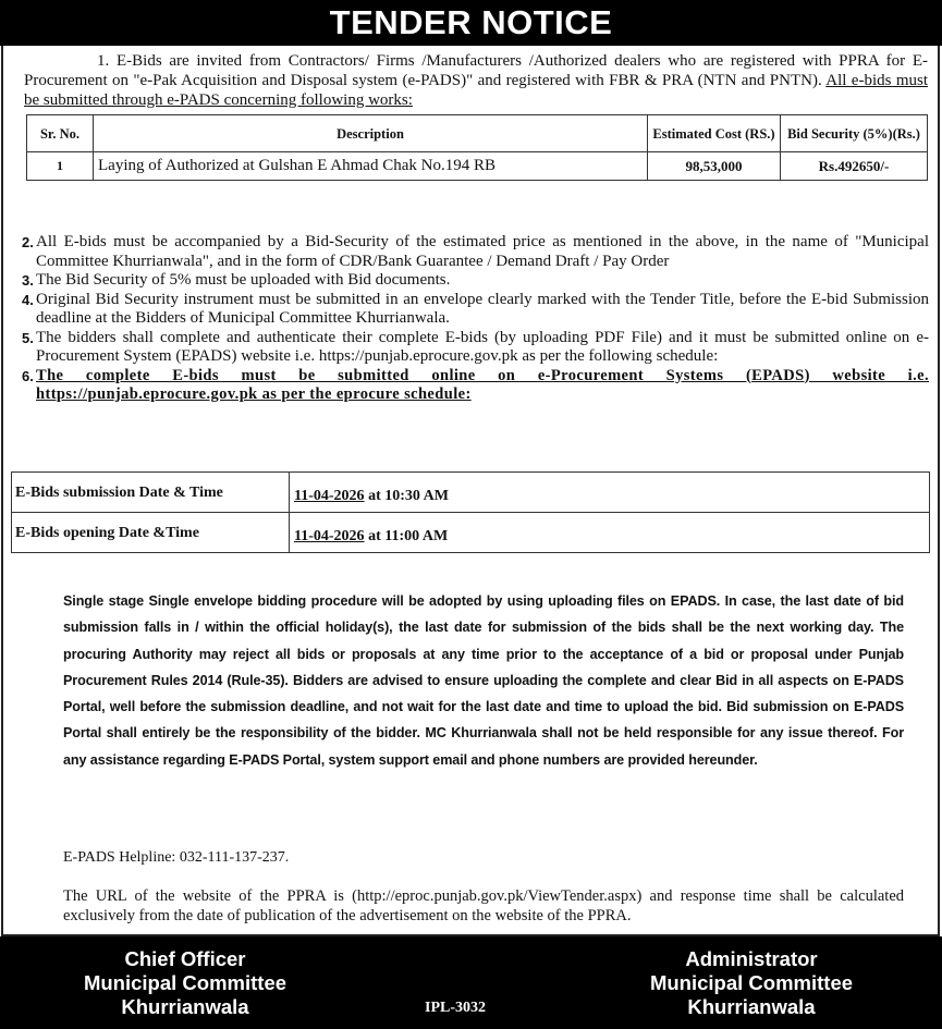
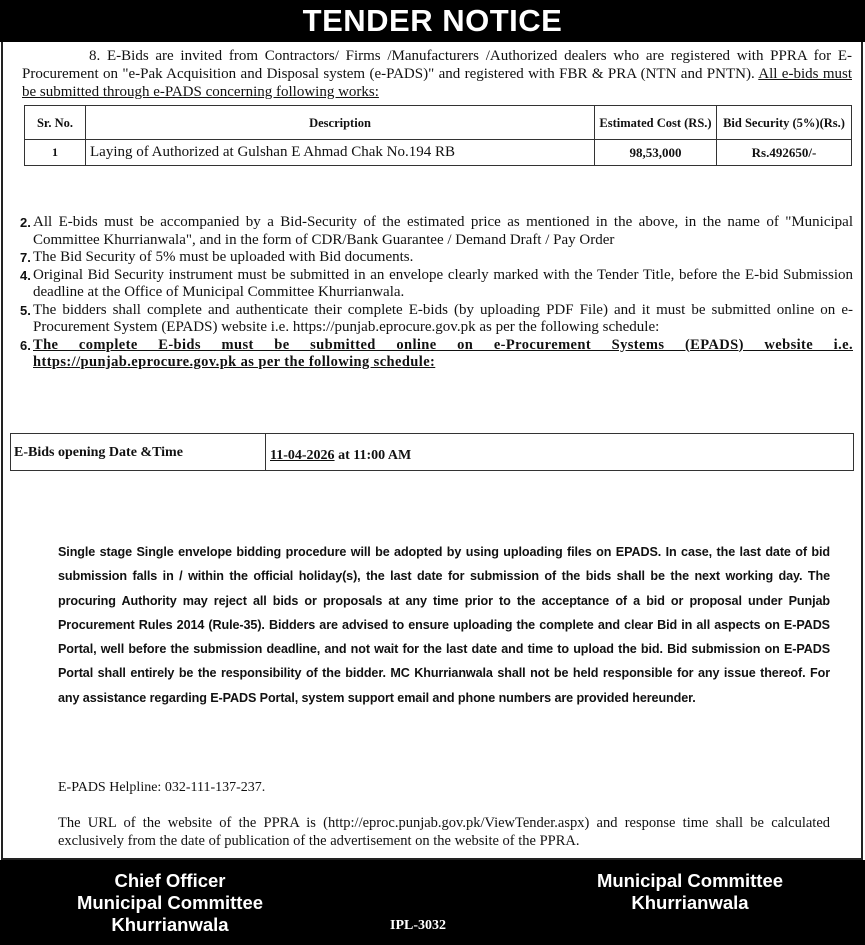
  TENDER NOTICE
- 1. E-Bids are invited from Contractors/ Firms /Manufacturers /Authorized dealers who are registered with PPRA for E-Procurement on "e-Pak Acquisition and Disposal system (e-PADS)" and registered with FBR & PRA (NTN and PNTN). All e-bids must be submitted through e-PADS concerning following works:
+ 8. E-Bids are invited from Contractors/ Firms /Manufacturers /Authorized dealers who are registered with PPRA for E-Procurement on "e-Pak Acquisition and Disposal system (e-PADS)" and registered with FBR & PRA (NTN and PNTN). All e-bids must be submitted through e-PADS concerning following works:
  Sr. No.	Description	Estimated Cost (RS.)	Bid Security (5%)(Rs.)
  1	Laying of Authorized at Gulshan E Ahmad Chak No.194 RB	98,53,000	Rs.492650/-
  2.
  All E-bids must be accompanied by a Bid-Security of the estimated price as mentioned in the above, in the name of "Municipal Committee Khurrianwala", and in the form of CDR/Bank Guarantee / Demand Draft / Pay Order
- 3.
+ 7.
  The Bid Security of 5% must be uploaded with Bid documents.
  4.
- Original Bid Security instrument must be submitted in an envelope clearly marked with the Tender Title, before the E-bid Submission deadline at the Bidders of Municipal Committee Khurrianwala.
+ Original Bid Security instrument must be submitted in an envelope clearly marked with the Tender Title, before the E-bid Submission deadline at the Office of Municipal Committee Khurrianwala.
  5.
  The bidders shall complete and authenticate their complete E-bids (by uploading PDF File) and it must be submitted online on e-Procurement System (EPADS) website i.e. https://punjab.eprocure.gov.pk as per the following schedule:
  6.
- The complete E-bids must be submitted online on e-Procurement Systems (EPADS) website i.e. https://punjab.eprocure.gov.pk as per the eprocure schedule:
+ The complete E-bids must be submitted online on e-Procurement Systems (EPADS) website i.e. https://punjab.eprocure.gov.pk as per the following schedule:
- E-Bids submission Date & Time	11-04-2026 at 10:30 AM
  E-Bids opening Date &Time	11-04-2026 at 11:00 AM
  Single stage Single envelope bidding procedure will be adopted by using uploading files on EPADS. In case, the last date of bid submission falls in / within the official holiday(s), the last date for submission of the bids shall be the next working day. The procuring Authority may reject all bids or proposals at any time prior to the acceptance of a bid or proposal under Punjab Procurement Rules 2014 (Rule-35). Bidders are advised to ensure uploading the complete and clear Bid in all aspects on E-PADS Portal, well before the submission deadline, and not wait for the last date and time to upload the bid. Bid submission on E-PADS Portal shall entirely be the responsibility of the bidder. MC Khurrianwala shall not be held responsible for any issue thereof. For any assistance regarding E-PADS Portal, system support email and phone numbers are provided hereunder.
  E-PADS Helpline: 032-111-137-237.
  The URL of the website of the PPRA is (http://eproc.punjab.gov.pk/ViewTender.aspx) and response time shall be calculated exclusively from the date of publication of the advertisement on the website of the PPRA.
  Chief Officer
  Municipal Committee
  Khurrianwala
  IPL-3032
- Administrator
  Municipal Committee
  Khurrianwala
